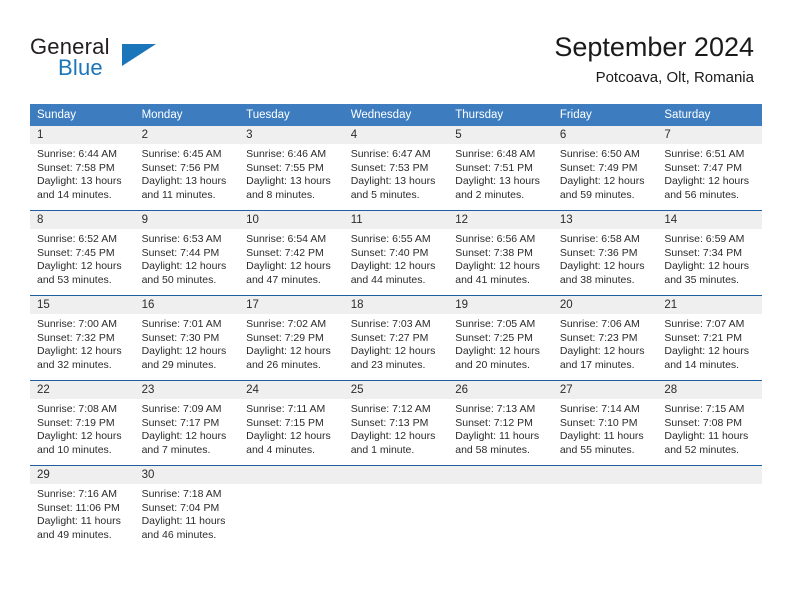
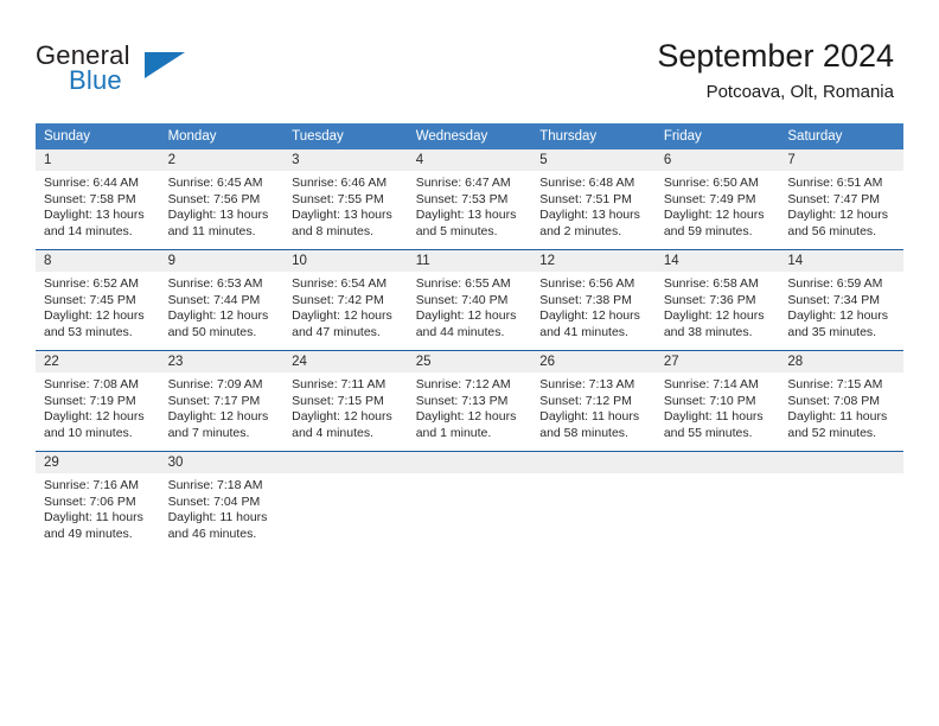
  General
  Blue
  September 2024
  Potcoava, Olt, Romania
  Sunday	Monday	Tuesday	Wednesday	Thursday	Friday	Saturday
  1 Sunrise: 6:44 AM Sunset: 7:58 PM Daylight: 13 hours and 14 minutes.	2 Sunrise: 6:45 AM Sunset: 7:56 PM Daylight: 13 hours and 11 minutes.	3 Sunrise: 6:46 AM Sunset: 7:55 PM Daylight: 13 hours and 8 minutes.	4 Sunrise: 6:47 AM Sunset: 7:53 PM Daylight: 13 hours and 5 minutes.	5 Sunrise: 6:48 AM Sunset: 7:51 PM Daylight: 13 hours and 2 minutes.	6 Sunrise: 6:50 AM Sunset: 7:49 PM Daylight: 12 hours and 59 minutes.	7 Sunrise: 6:51 AM Sunset: 7:47 PM Daylight: 12 hours and 56 minutes.
- 8 Sunrise: 6:52 AM Sunset: 7:45 PM Daylight: 12 hours and 53 minutes.	9 Sunrise: 6:53 AM Sunset: 7:44 PM Daylight: 12 hours and 50 minutes.	10 Sunrise: 6:54 AM Sunset: 7:42 PM Daylight: 12 hours and 47 minutes.	11 Sunrise: 6:55 AM Sunset: 7:40 PM Daylight: 12 hours and 44 minutes.	12 Sunrise: 6:56 AM Sunset: 7:38 PM Daylight: 12 hours and 41 minutes.	13 Sunrise: 6:58 AM Sunset: 7:36 PM Daylight: 12 hours and 38 minutes.	14 Sunrise: 6:59 AM Sunset: 7:34 PM Daylight: 12 hours and 35 minutes.
+ 8 Sunrise: 6:52 AM Sunset: 7:45 PM Daylight: 12 hours and 53 minutes.	9 Sunrise: 6:53 AM Sunset: 7:44 PM Daylight: 12 hours and 50 minutes.	10 Sunrise: 6:54 AM Sunset: 7:42 PM Daylight: 12 hours and 47 minutes.	11 Sunrise: 6:55 AM Sunset: 7:40 PM Daylight: 12 hours and 44 minutes.	12 Sunrise: 6:56 AM Sunset: 7:38 PM Daylight: 12 hours and 41 minutes.	14 Sunrise: 6:58 AM Sunset: 7:36 PM Daylight: 12 hours and 38 minutes.	14 Sunrise: 6:59 AM Sunset: 7:34 PM Daylight: 12 hours and 35 minutes.
- 15 Sunrise: 7:00 AM Sunset: 7:32 PM Daylight: 12 hours and 32 minutes.	16 Sunrise: 7:01 AM Sunset: 7:30 PM Daylight: 12 hours and 29 minutes.	17 Sunrise: 7:02 AM Sunset: 7:29 PM Daylight: 12 hours and 26 minutes.	18 Sunrise: 7:03 AM Sunset: 7:27 PM Daylight: 12 hours and 23 minutes.	19 Sunrise: 7:05 AM Sunset: 7:25 PM Daylight: 12 hours and 20 minutes.	20 Sunrise: 7:06 AM Sunset: 7:23 PM Daylight: 12 hours and 17 minutes.	21 Sunrise: 7:07 AM Sunset: 7:21 PM Daylight: 12 hours and 14 minutes.
  22 Sunrise: 7:08 AM Sunset: 7:19 PM Daylight: 12 hours and 10 minutes.	23 Sunrise: 7:09 AM Sunset: 7:17 PM Daylight: 12 hours and 7 minutes.	24 Sunrise: 7:11 AM Sunset: 7:15 PM Daylight: 12 hours and 4 minutes.	25 Sunrise: 7:12 AM Sunset: 7:13 PM Daylight: 12 hours and 1 minute.	26 Sunrise: 7:13 AM Sunset: 7:12 PM Daylight: 11 hours and 58 minutes.	27 Sunrise: 7:14 AM Sunset: 7:10 PM Daylight: 11 hours and 55 minutes.	28 Sunrise: 7:15 AM Sunset: 7:08 PM Daylight: 11 hours and 52 minutes.
- 29 Sunrise: 7:16 AM Sunset: 11:06 PM Daylight: 11 hours and 49 minutes.	30 Sunrise: 7:18 AM Sunset: 7:04 PM Daylight: 11 hours and 46 minutes.
+ 29 Sunrise: 7:16 AM Sunset: 7:06 PM Daylight: 11 hours and 49 minutes.	30 Sunrise: 7:18 AM Sunset: 7:04 PM Daylight: 11 hours and 46 minutes.
